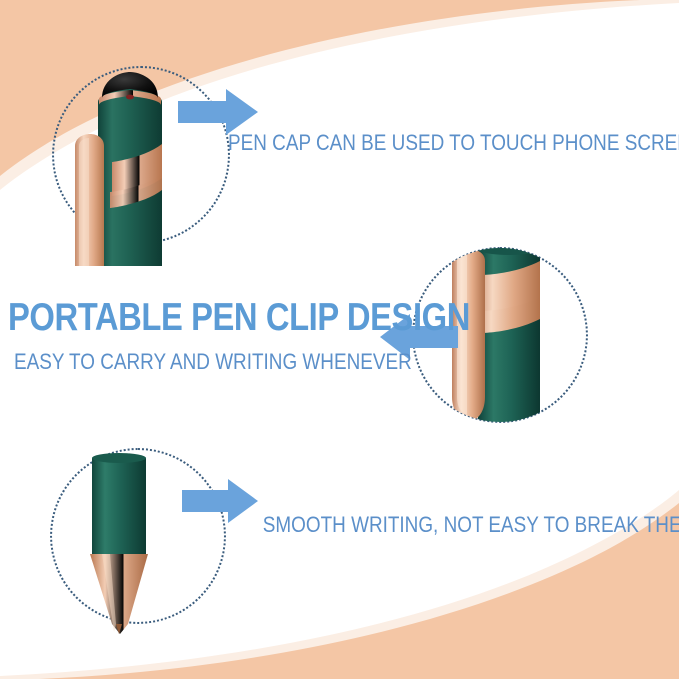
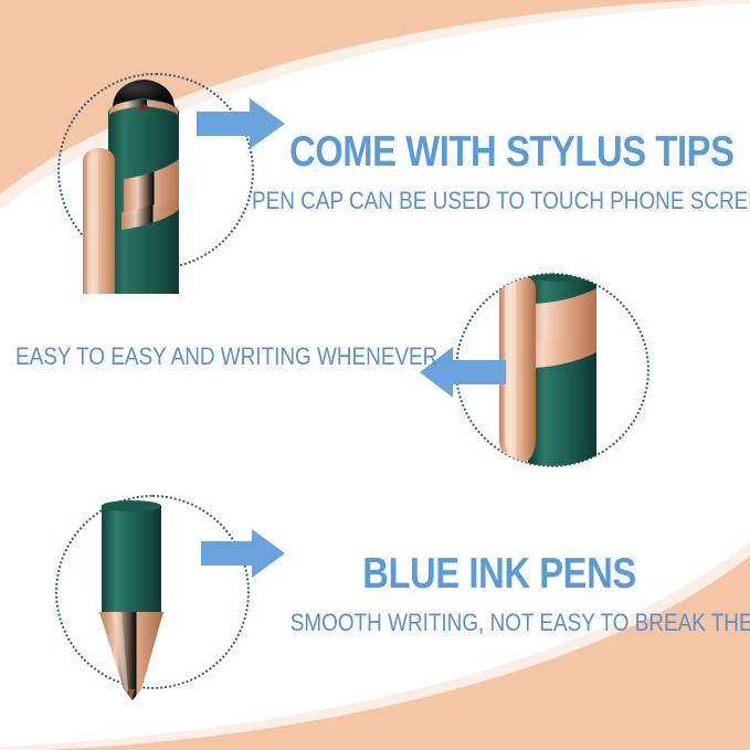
+ COME WITH STYLUS TIPS
  PEN CAP CAN BE USED TO TOUCH PHONE SCRE
- PORTABLE PEN CLIP DESIGN
- EASY TO CARRY AND WRITING WHENEVER
+ EASY TO EASY AND WRITING WHENEVER
+ BLUE INK PENS
  SMOOTH WRITING, NOT EASY TO BREAK THE
